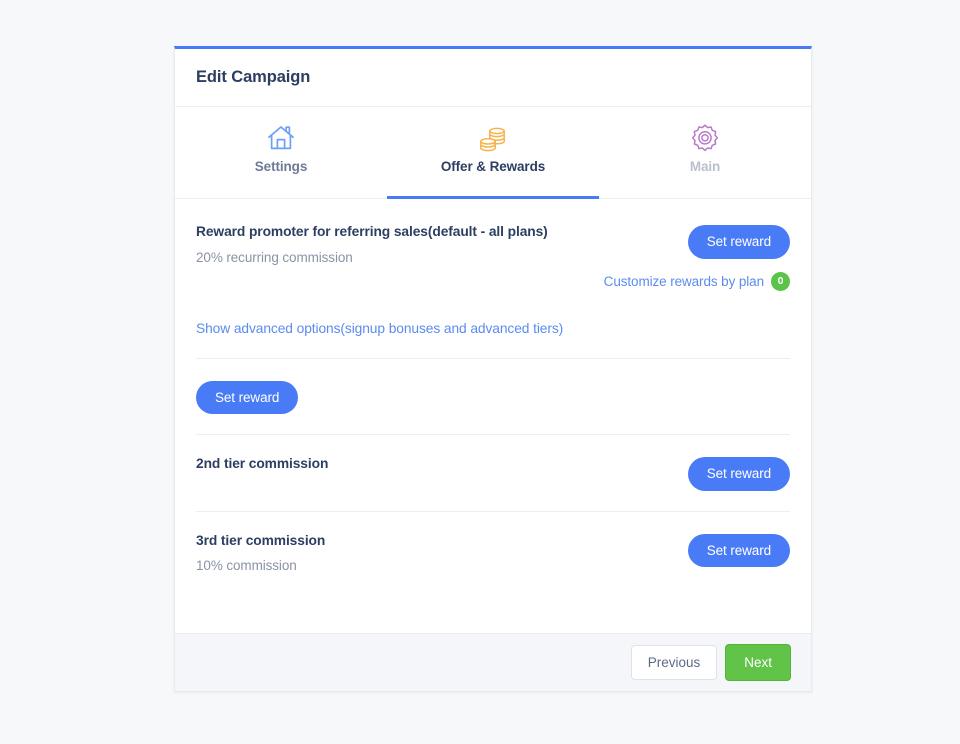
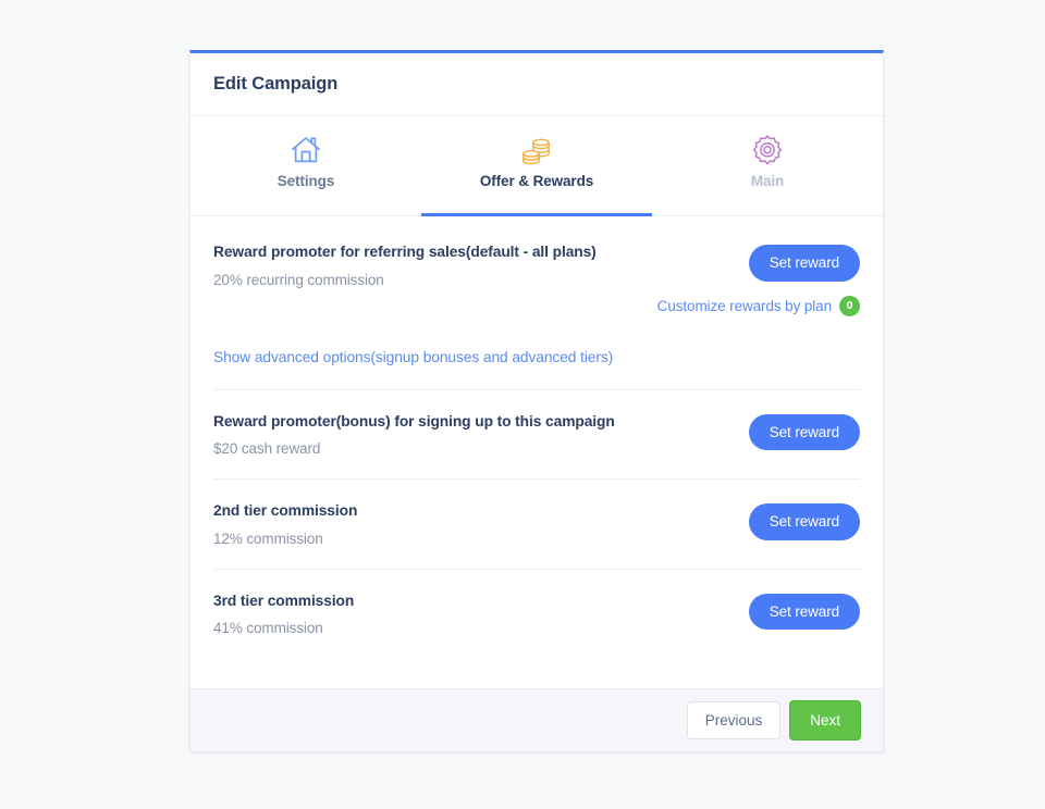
  Edit Campaign
  Settings
  Offer & Rewards
  Main
  Reward promoter for referring sales(default - all plans)
  20% recurring commission
  Set reward
  Customize rewards by plan
  0
  Show advanced options(signup bonuses and advanced tiers)
+ Reward promoter(bonus) for signing up to this campaign
+ $20 cash reward
  Set reward
  2nd tier commission
+ 12% commission
  Set reward
  3rd tier commission
- 10% commission
+ 41% commission
  Set reward
  Previous
  Next
